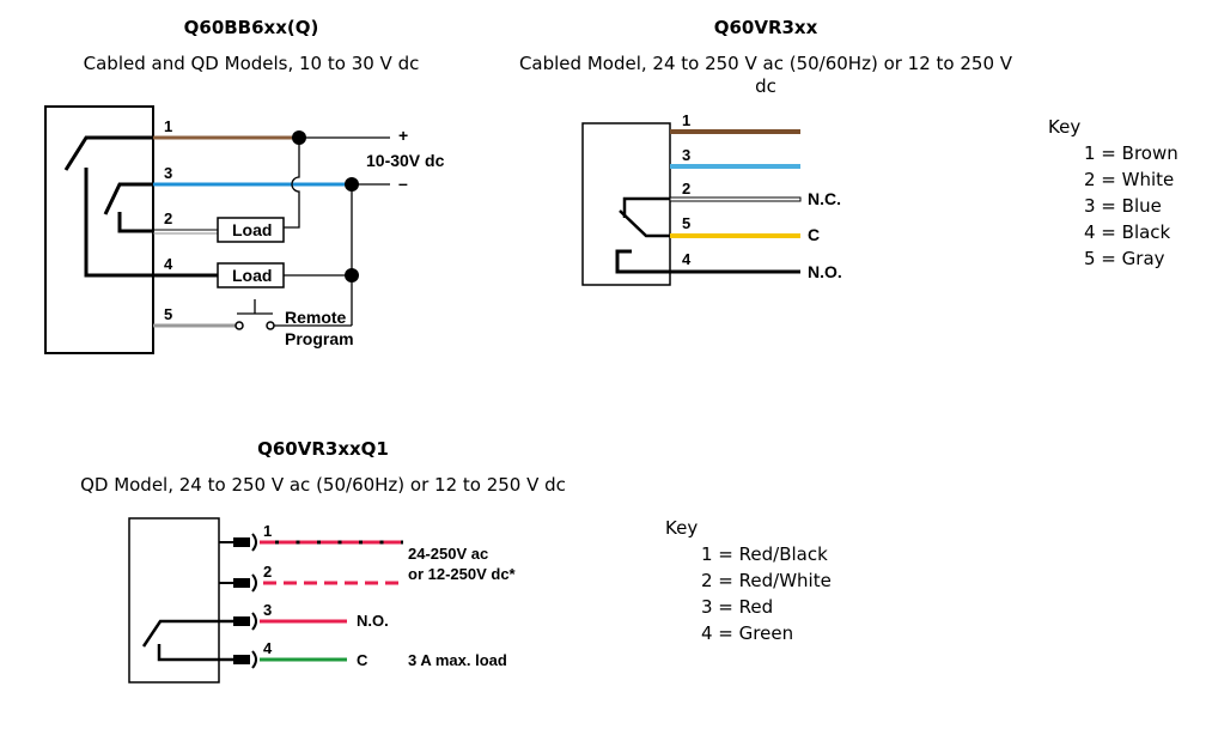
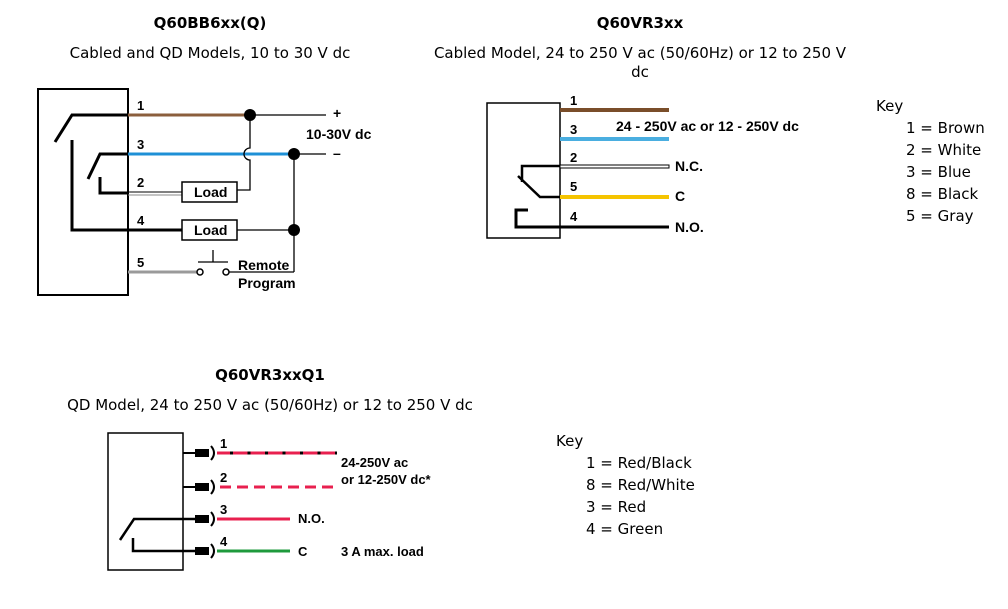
  Q60BB6xx(Q)
  Cabled and QD Models, 10 to 30 V dc
  Q60VR3xx
  Cabled Model, 24 to 250 V ac (50/60Hz) or 12 to 250 V
  dc
  Q60VR3xxQ1
  QD Model, 24 to 250 V ac (50/60Hz) or 12 to 250 V dc
  Key
  1 = Brown
  2 = White
  3 = Blue
- 4 = Black
+ 8 = Black
  5 = Gray
  Key
  1 = Red/Black
- 2 = Red/White
+ 8 = Red/White
  3 = Red
  4 = Green
  1
  3
  2
  4
  5
  Load
  Load
  +
  –
  10-30V dc
  Remote
  Program
  1
  3
  2
  5
  4
+ 24 - 250V ac or 12 - 250V dc
  N.C.
  C
  N.O.
  1
  2
  3
  4
  24-250V ac
  or 12-250V dc*
  N.O.
  C
  3 A max. load
